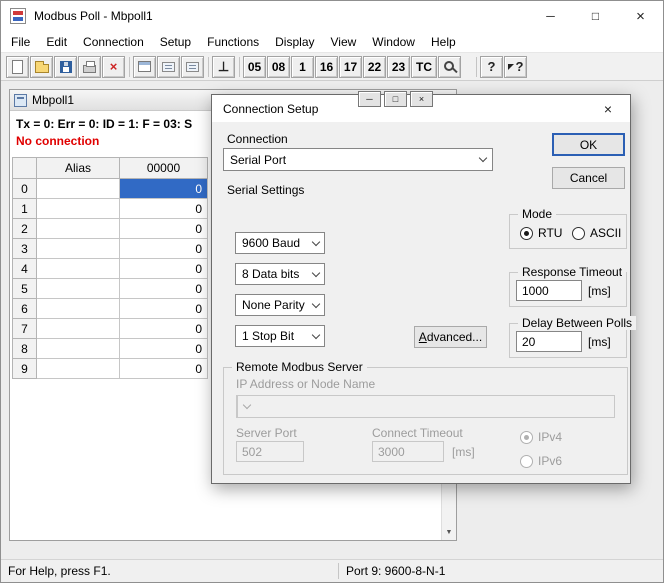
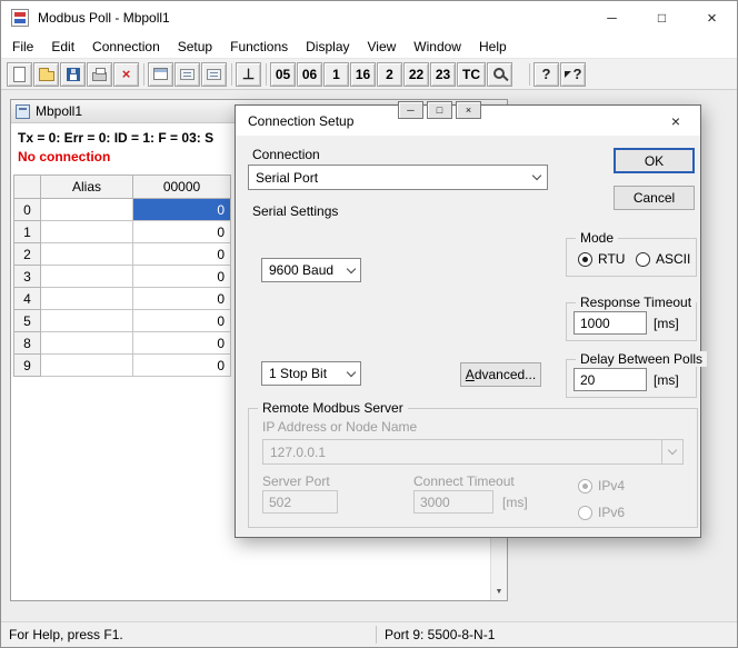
  Modbus Poll - Mbpoll1
  ─
  □
  ×
  File
  Edit
  Connection
  Setup
  Functions
  Display
  View
  Window
  Help
  ×
  ⊥
  05
- 08
+ 06
  1
  16
- 17
+ 2
  22
  23
  TC
  ?
  ?
  Mbpoll1
  Tx = 0: Err = 0: ID = 1: F = 03: S
  No connection
  	Alias	00000
  0		0
  1		0
  2		0
  3		0
  4		0
  5		0
- 6		0
- 7		0
  8		0
  9		0
  ─
  □
  ×
  Connection Setup
  ×
  Connection
  Serial Port
  OK
  Cancel
  Serial Settings
  9600 Baud
- 8 Data bits
- None Parity
  1 Stop Bit
  Advanced...
  Mode
  RTU
  ASCII
  Response Timeout
  1000
  [ms]
  Delay Between Polls
  20
  [ms]
  Remote Modbus Server
  IP Address or Node Name
+ 127.0.0.1
  Server Port
  502
  Connect Timeout
  3000
  [ms]
  IPv4
  IPv6
  For Help, press F1.
- Port 9: 9600-8-N-1
+ Port 9: 5500-8-N-1
